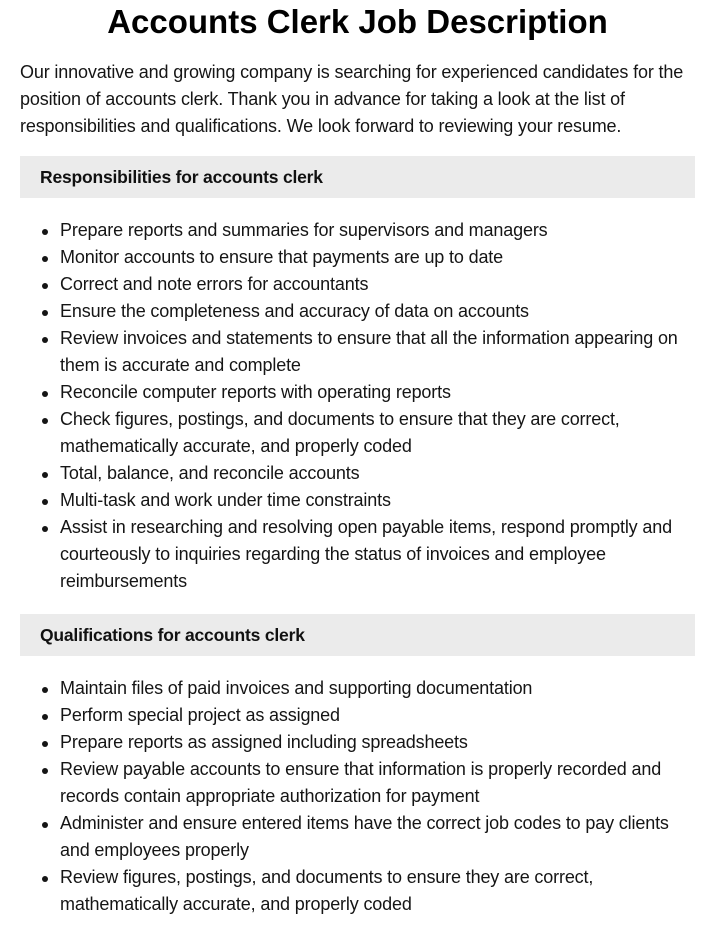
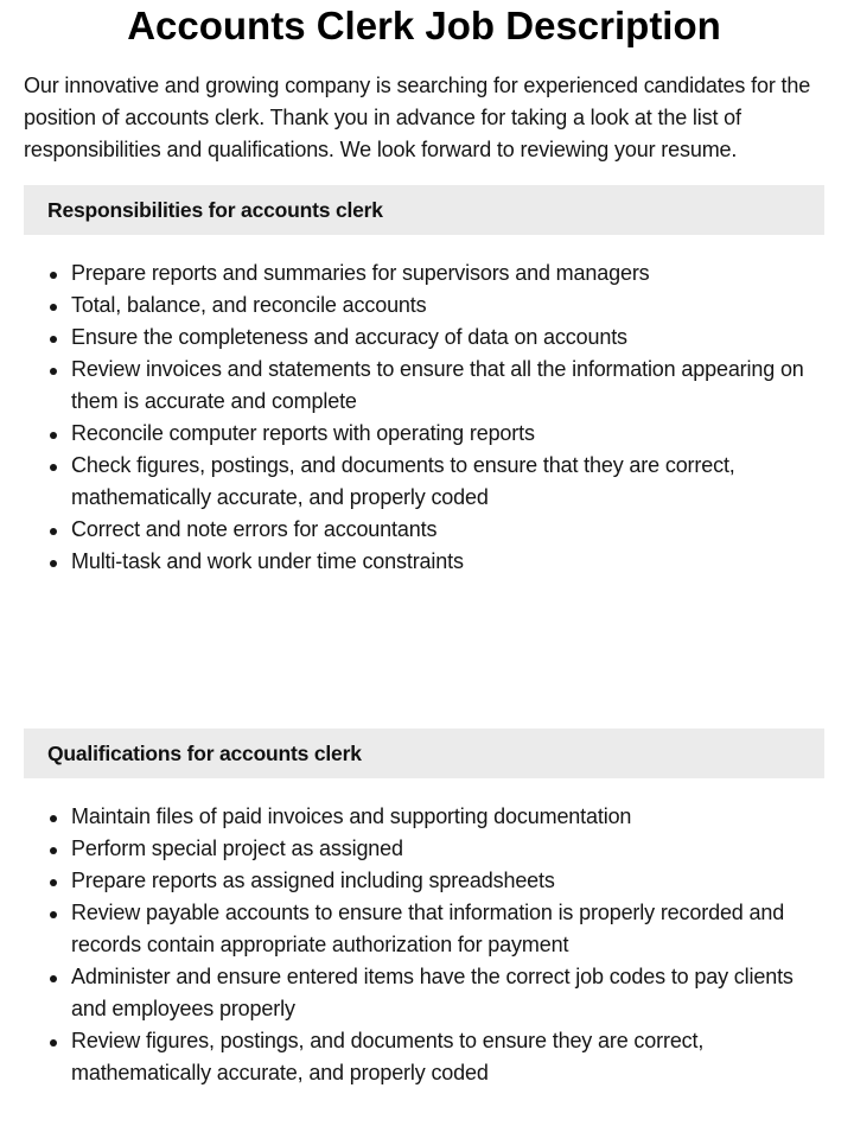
  Accounts Clerk Job Description
  Our innovative and growing company is searching for experienced candidates for the position of accounts clerk. Thank you in advance for taking a look at the list of responsibilities and qualifications. We look forward to reviewing your resume.
  Responsibilities for accounts clerk
  Prepare reports and summaries for supervisors and managers
- Monitor accounts to ensure that payments are up to date
- Correct and note errors for accountants
+ Total, balance, and reconcile accounts
  Ensure the completeness and accuracy of data on accounts
  Review invoices and statements to ensure that all the information appearing on them is accurate and complete
  Reconcile computer reports with operating reports
  Check figures, postings, and documents to ensure that they are correct, mathematically accurate, and properly coded
- Total, balance, and reconcile accounts
+ Correct and note errors for accountants
  Multi-task and work under time constraints
- Assist in researching and resolving open payable items, respond promptly and courteously to inquiries regarding the status of invoices and employee reimbursements
  Qualifications for accounts clerk
  Maintain files of paid invoices and supporting documentation
  Perform special project as assigned
  Prepare reports as assigned including spreadsheets
  Review payable accounts to ensure that information is properly recorded and records contain appropriate authorization for payment
  Administer and ensure entered items have the correct job codes to pay clients and employees properly
  Review figures, postings, and documents to ensure they are correct, mathematically accurate, and properly coded
